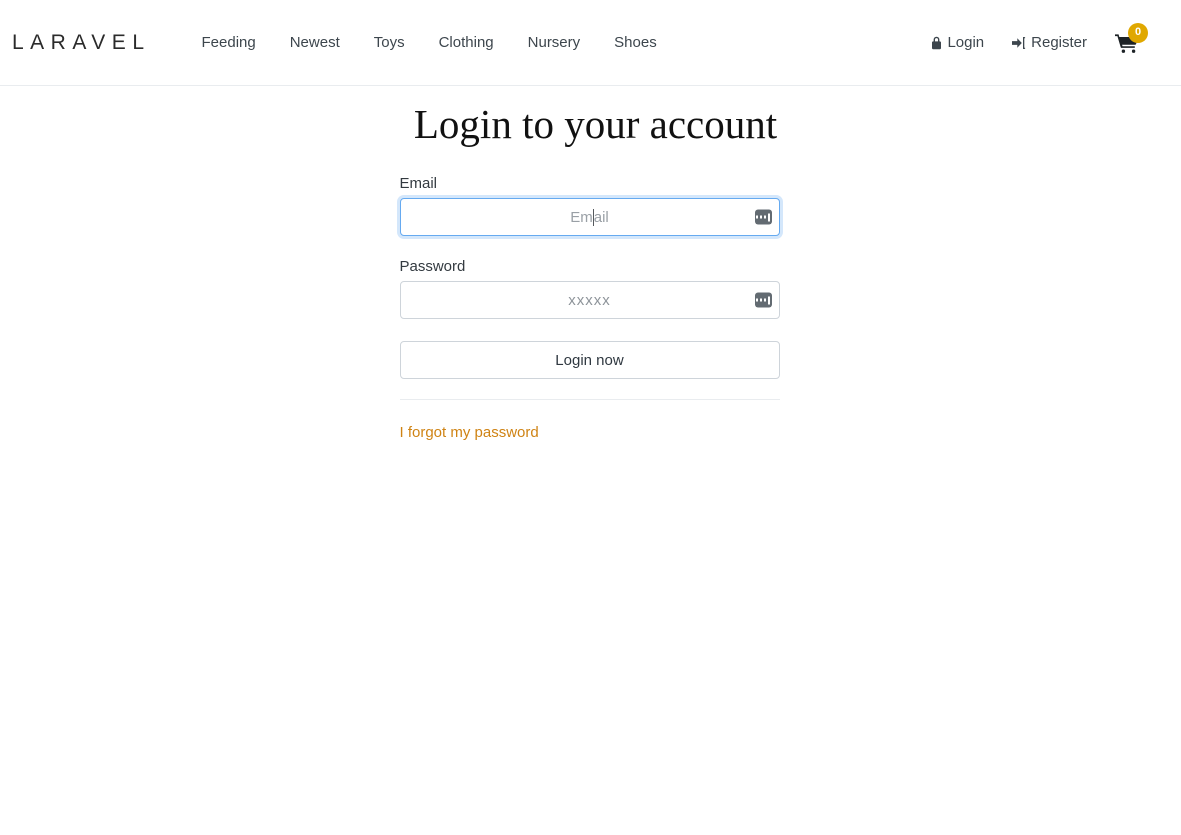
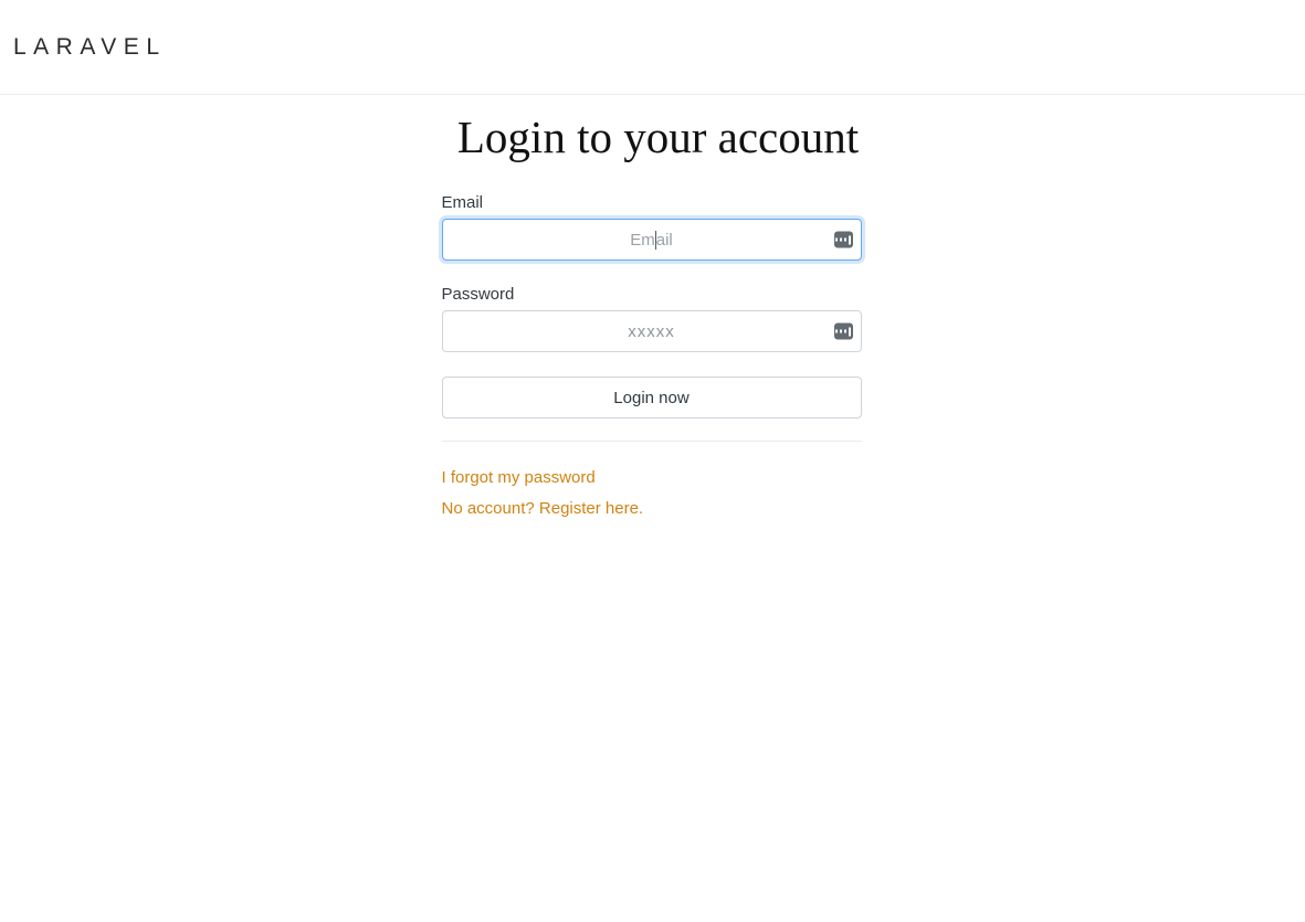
  LARAVEL
- Feeding
- Newest
- Toys
- Clothing
- Nursery
- Shoes
- Login
- Register
- 0
  Login to your account
  Email
  Em
  ail
  Password
  xxxxx
  Login now
  I forgot my password
+ No account? Register here.
